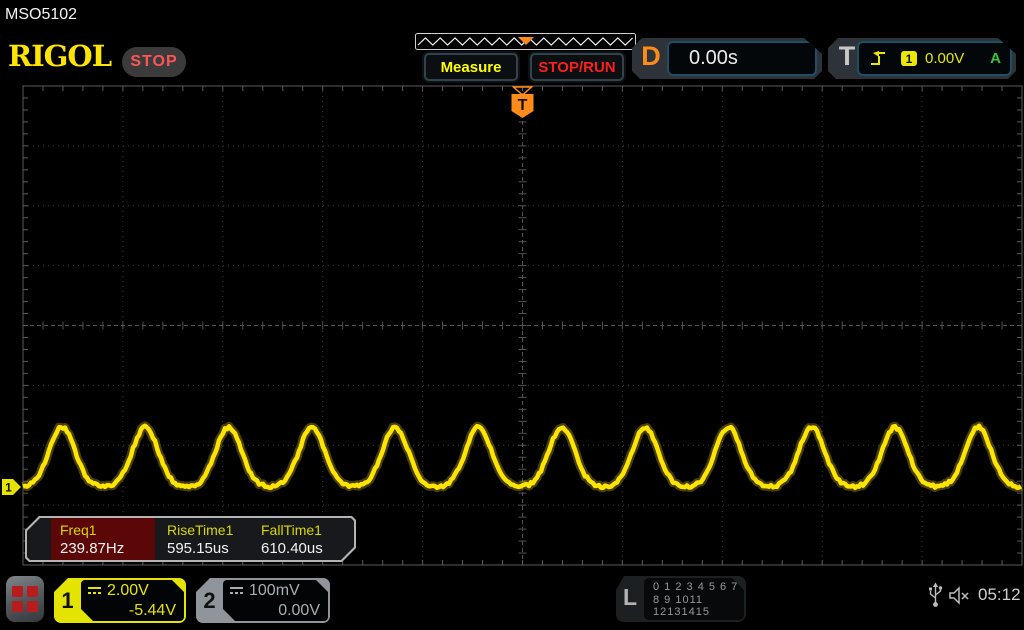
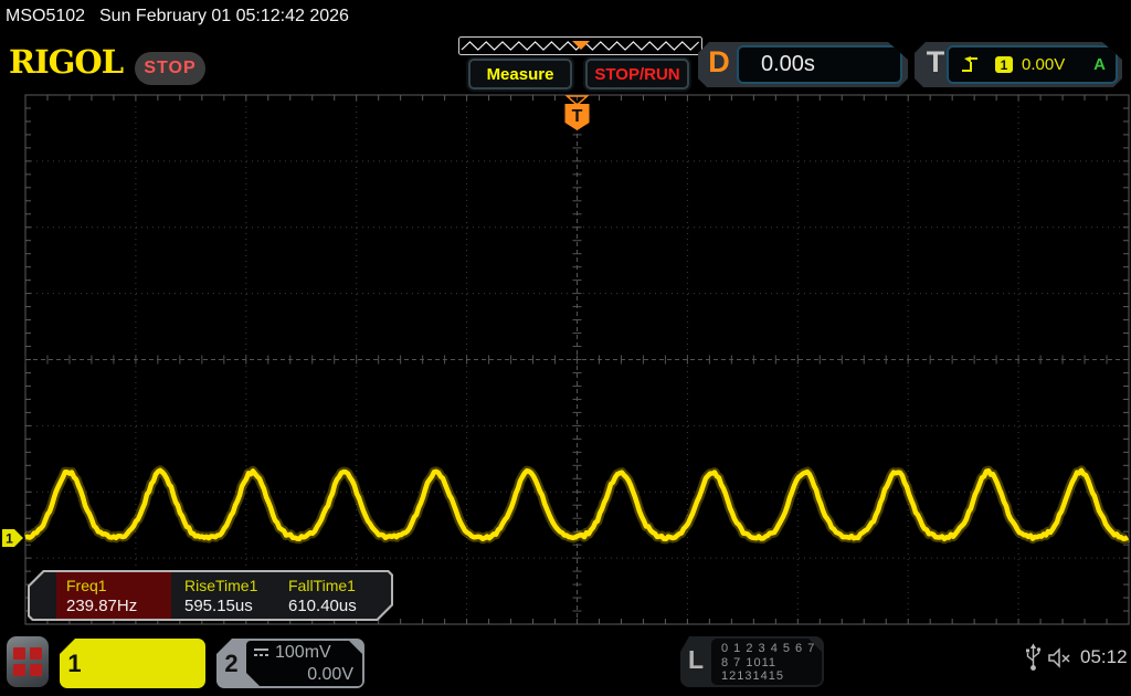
  MSO5102
+ Sun February 01 05:12:42 2026
  RIGOL
  STOP
  Measure
  STOP/RUN
  D
  0.00s
  T
  1
  0.00V
  A
  T
  1
  Freq1
  239.87Hz
  RiseTime1
  595.15us
  FallTime1
  610.40us
  1
- 2.00V
- -5.44V
  2
  100mV
  0.00V
  L
  0 1 2 3 4 5 6 7
- 8 9 1011 12131415
+ 8 7 1011 12131415
  05:12
